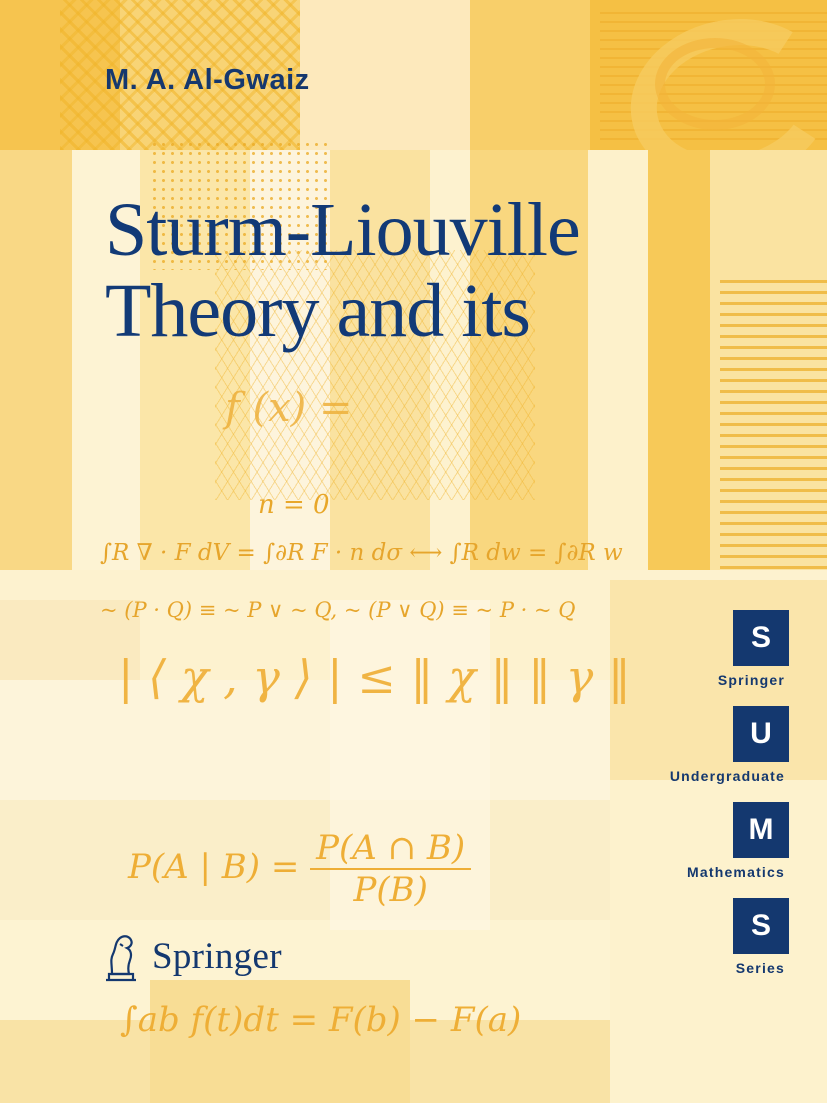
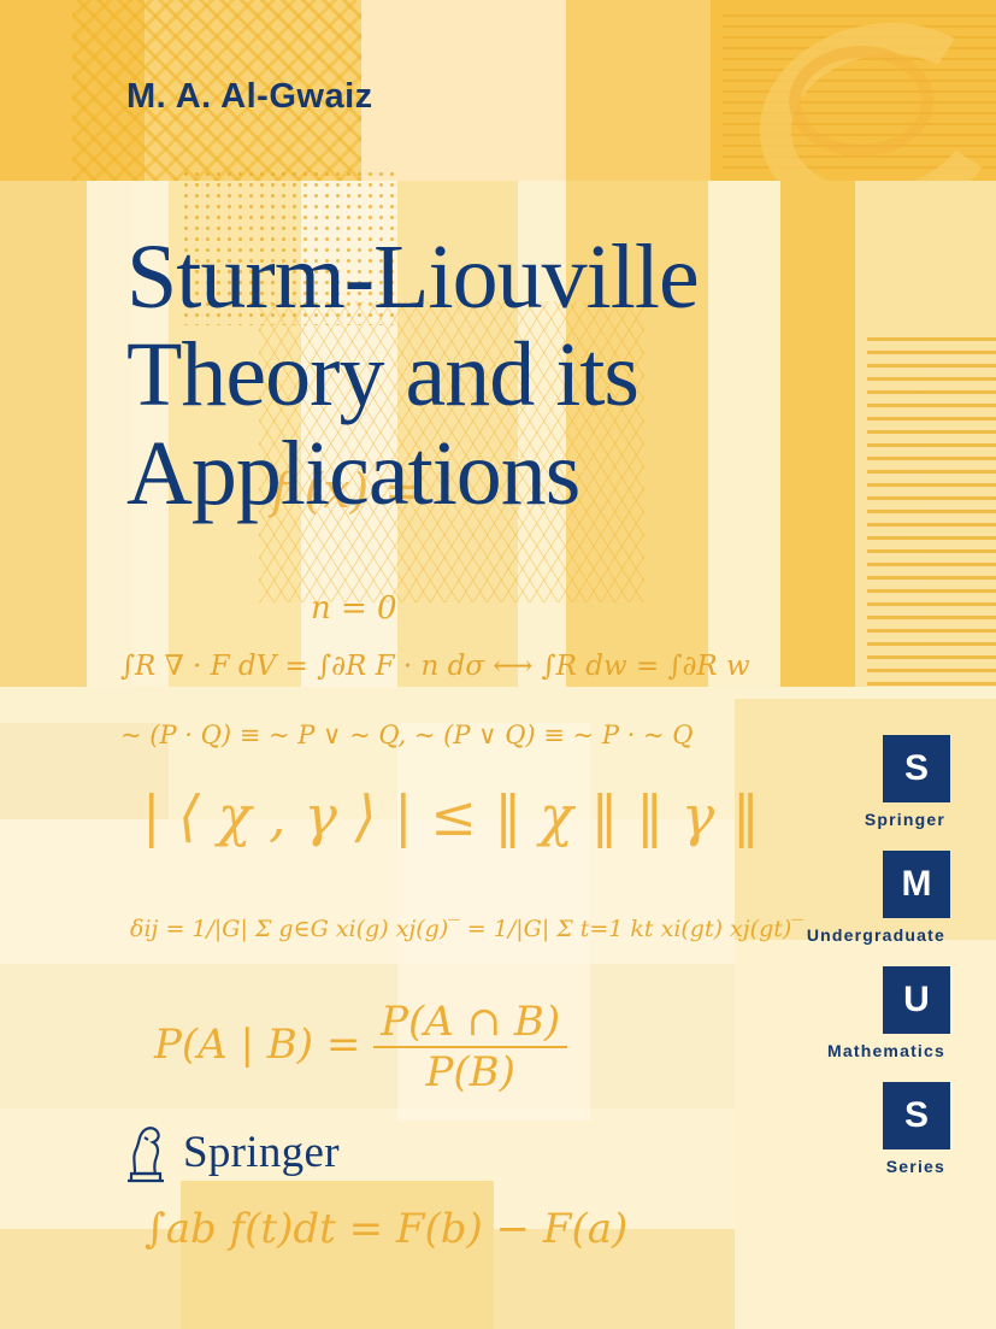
  f (x) =
  n = 0
  ∫R ∇ · F dV = ∫∂R F · n dσ ⟷ ∫R dw = ∫∂R w
  ~ (P · Q) ≡ ~ P ∨ ~ Q, ~ (P ∨ Q) ≡ ~ P · ~ Q
  | ⟨ χ , γ ⟩ | ≤ ‖ χ ‖ ‖ γ ‖
+ δij = 1/|G| Σ g∈G xi(g) xj(g)‾ = 1/|G| Σ t=1 kt xi(gt) xj(gt)‾
  P(A | B) =
  P(A ∩ B)
  P(B)
  ∫ab f(t)dt = F(b) − F(a)
  M. A. Al-Gwaiz
  Sturm-Liouville
  Theory and its
+ Applications
  Springer
  S
  Springer
- U
+ M
  Undergraduate
- M
+ U
  Mathematics
  S
  Series
